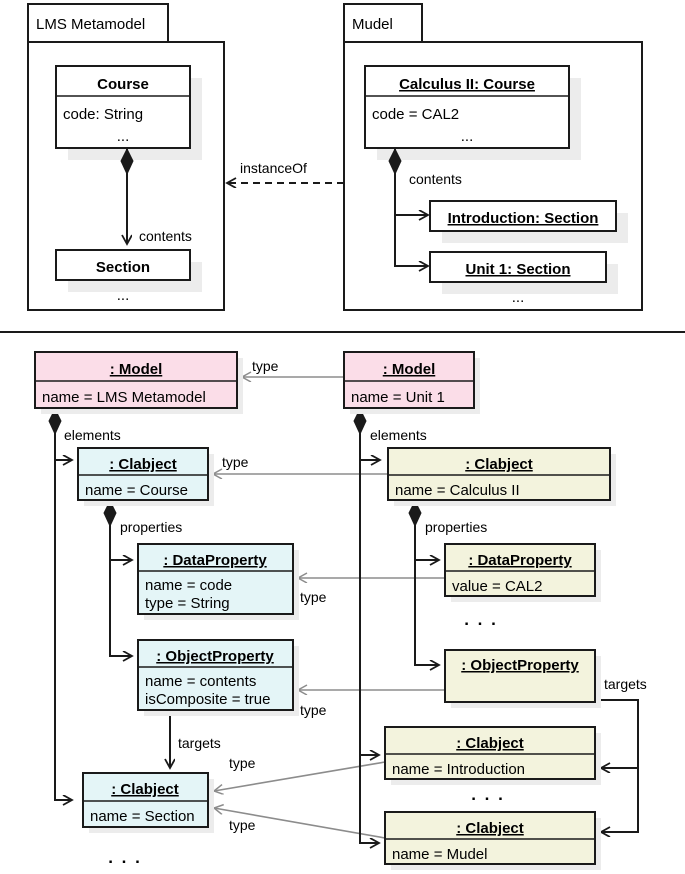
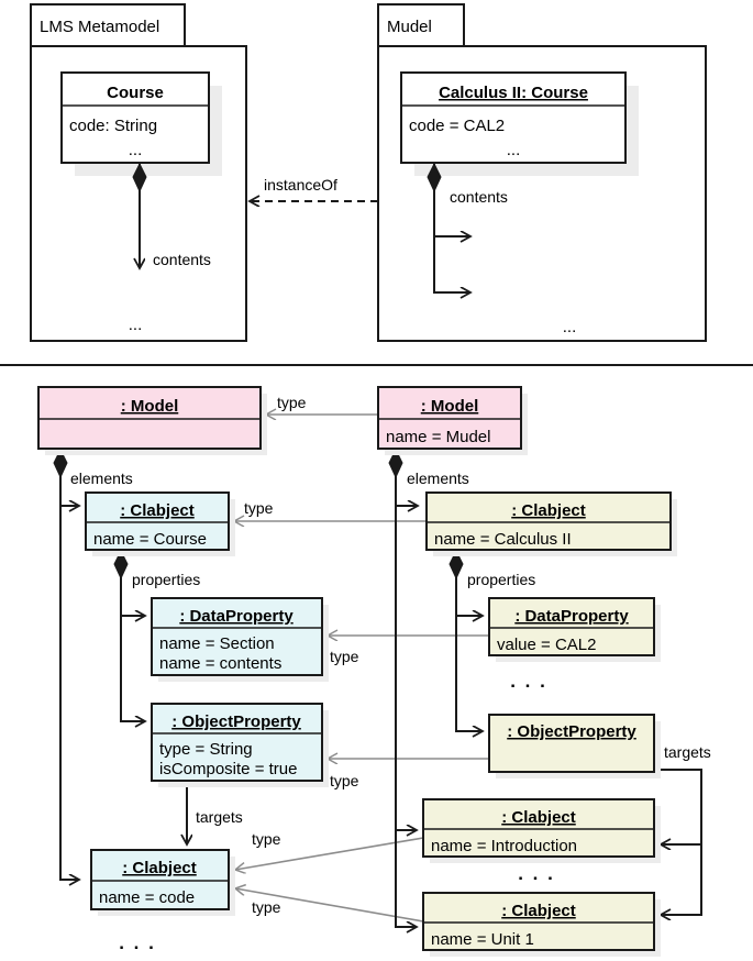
  LMS Metamodel
  Course
  code: String
  ...
  contents
- Section
  ...
  instanceOf
  Mudel
  Calculus II: Course
  code = CAL2
  ...
  contents
- Introduction: Section
- Unit 1: Section
  ...
  type
  type
  type
  type
  type
  type
  elements
  properties
  targets
  elements
  properties
  targets
  : Model
- name = LMS Metamodel
  : Clabject
  name = Course
  : DataProperty
- name = code
+ name = Section
- type = String
+ name = contents
  : ObjectProperty
- name = contents
+ type = String
  isComposite = true
  : Clabject
- name = Section
+ name = code
  . . .
  : Model
- name = Unit 1
+ name = Mudel
  : Clabject
  name = Calculus II
  : DataProperty
  value = CAL2
  . . .
  : ObjectProperty
  : Clabject
  name = Introduction
  . . .
  : Clabject
- name = Mudel
+ name = Unit 1
